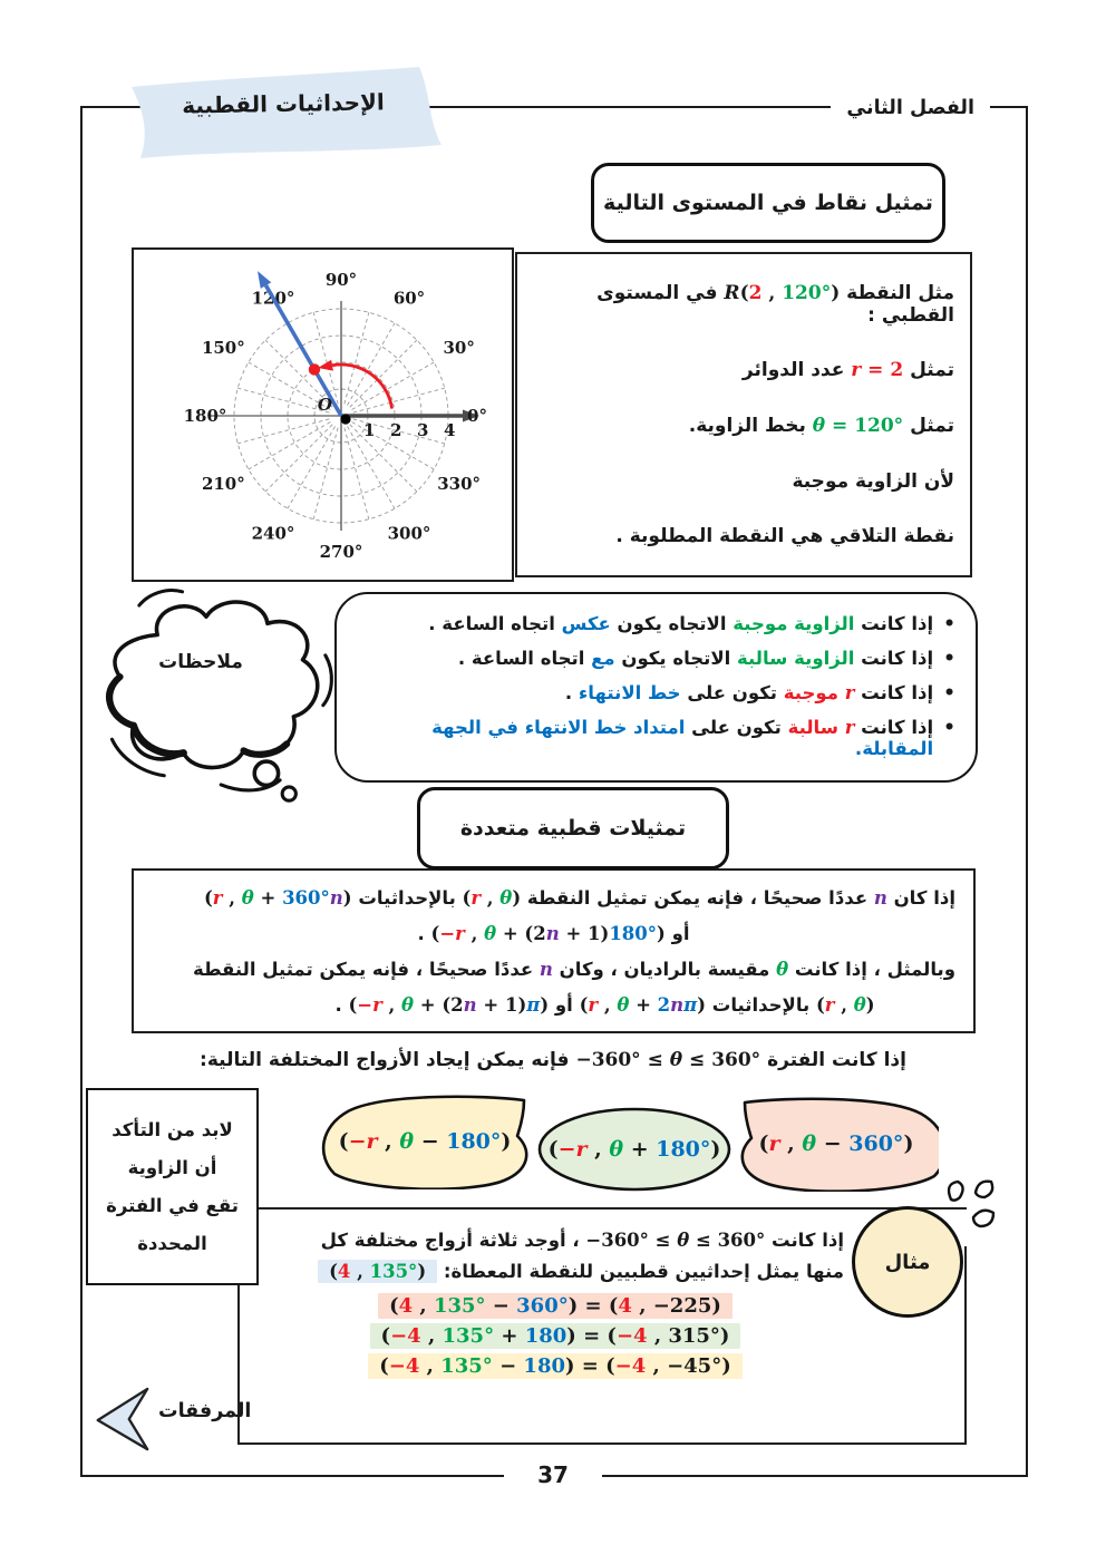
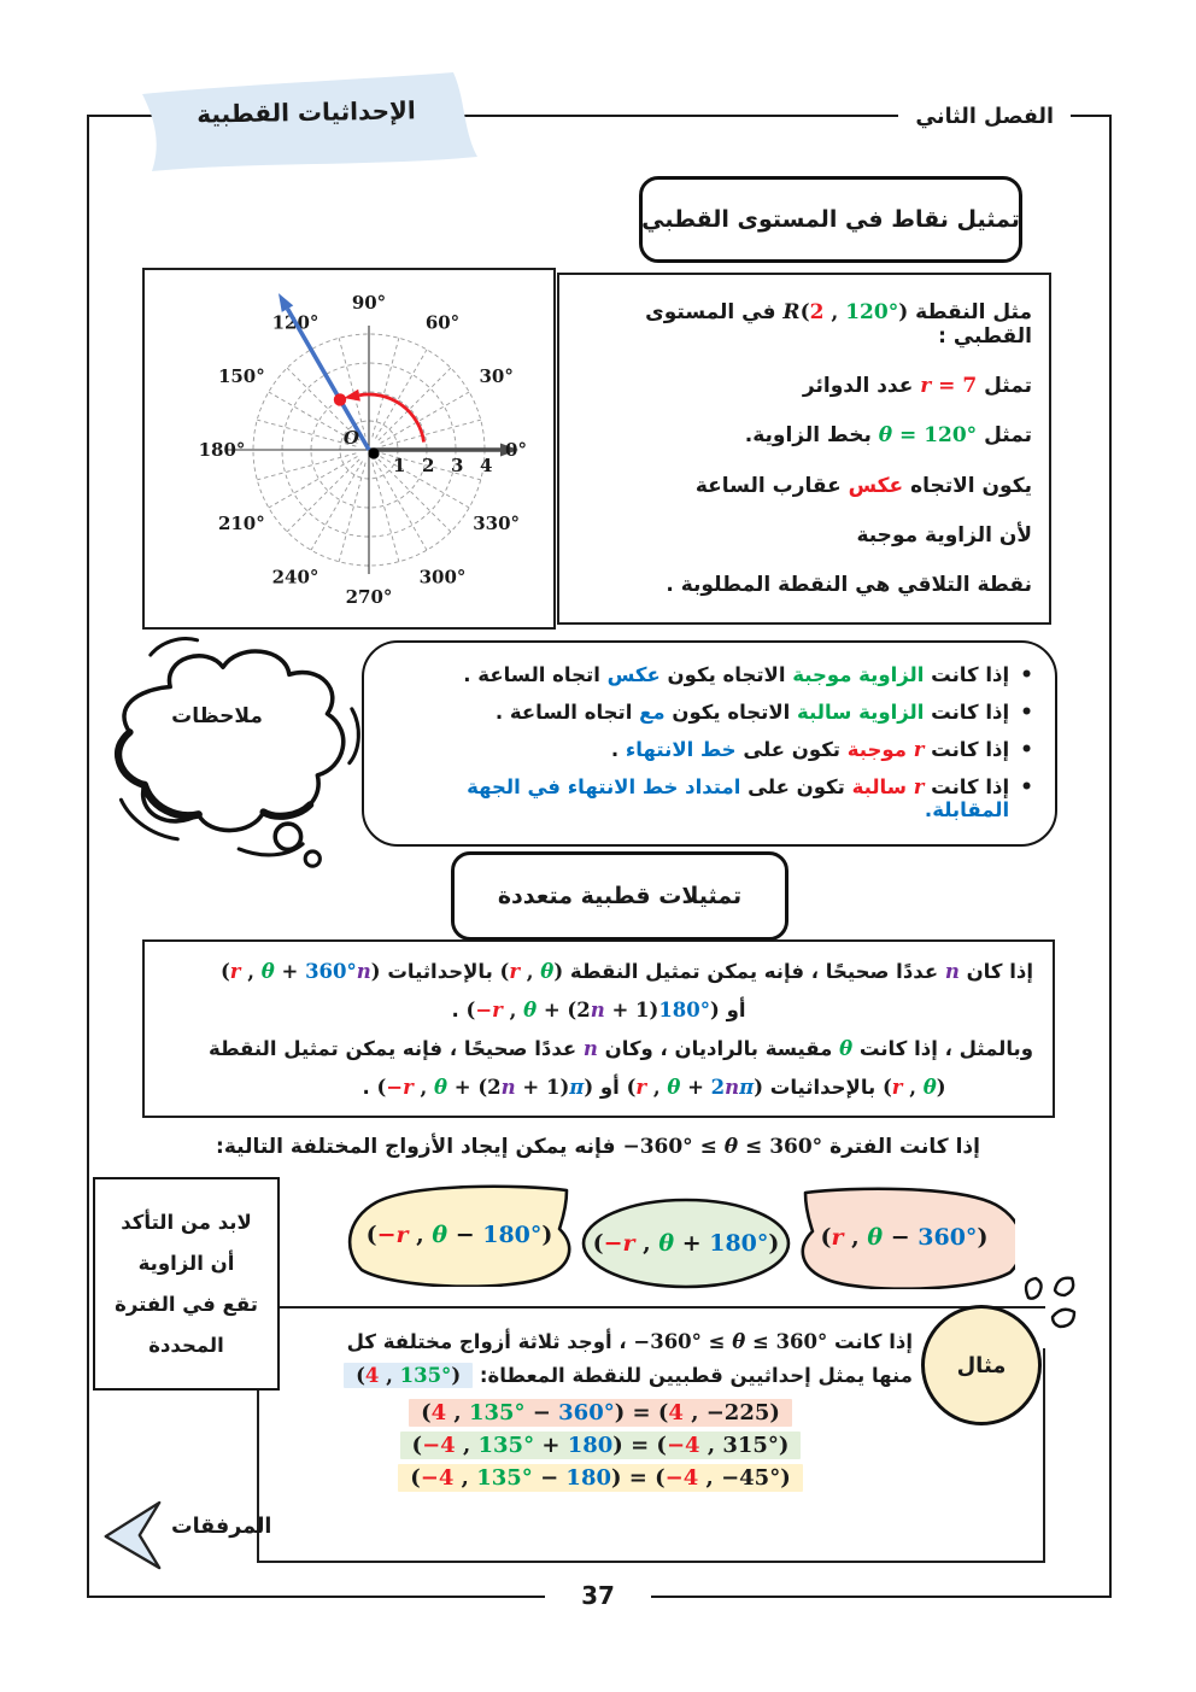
  الفصل الثاني
  الإحداثيات القطبية
- تمثيل نقاط في المستوى التالية
+ تمثيل نقاط في المستوى القطبي
  1
  2
  3
  4
  0°
  30°
  60°
  90°
  120°
  150°
  180°
  210°
  240°
  270°
  300°
  330°
  O
  مثل النقطة R(2 , 120°) في المستوى القطبي :
- تمثل r = 2 عدد الدوائر
+ تمثل r = 7 عدد الدوائر
  تمثل θ = 120° بخط الزاوية.
+ يكون الاتجاه عكس عقارب الساعة
  لأن الزاوية موجبة
  نقطة التلاقي هي النقطة المطلوبة .
  ملاحظات
  •
  إذا كانت الزاوية موجبة الاتجاه يكون عكس اتجاه الساعة .
  •
  إذا كانت الزاوية سالبة الاتجاه يكون مع اتجاه الساعة .
  •
  إذا كانت r موجبة تكون على خط الانتهاء .
  •
  إذا كانت r سالبة تكون على امتداد خط الانتهاء في الجهة المقابلة.
  تمثيلات قطبية متعددة
  إذا كان n عددًا صحيحًا ، فإنه يمكن تمثيل النقطة (r , θ) بالإحداثيات (r , θ + 360°n)
  أو (−r , θ + (2n + 1)180°) .
  وبالمثل ، إذا كانت θ مقيسة بالراديان ، وكان n عددًا صحيحًا ، فإنه يمكن تمثيل النقطة
  (r , θ) بالإحداثيات (r , θ + 2nπ) أو (−r , θ + (2n + 1)π) .
  إذا كانت الفترة −360° ≤ θ ≤ 360° فإنه يمكن إيجاد الأزواج المختلفة التالية:
  (−r , θ − 180°)
  (−r , θ + 180°)
  (r , θ − 360°)
  لابد من التأكد
  أن الزاوية
  تقع في الفترة
  المحددة
  إذا كانت −360° ≤ θ ≤ 360° ، أوجد ثلاثة أزواج مختلفة كل
  منها يمثل إحداثيين قطبيين للنقطة المعطاة: (4 , 135°)
  (4 , 135° − 360°) = (4 , −225)
  (−4 , 135° + 180) = (−4 , 315°)
  (−4 , 135° − 180) = (−4 , −45°)
  مثال
  المرفقات
  37
